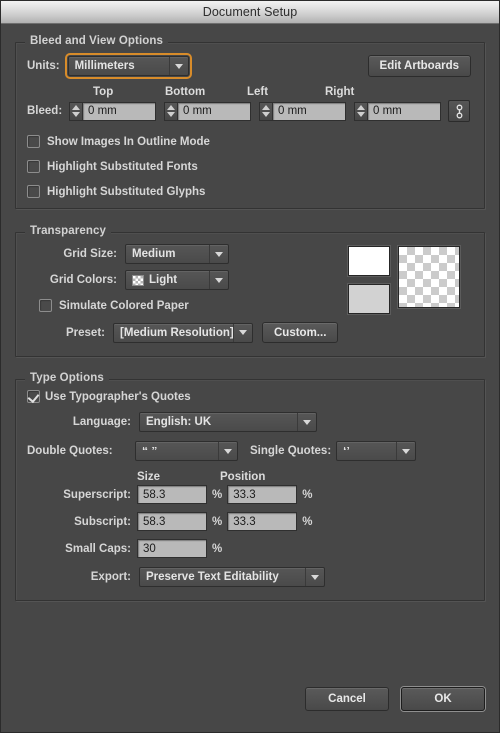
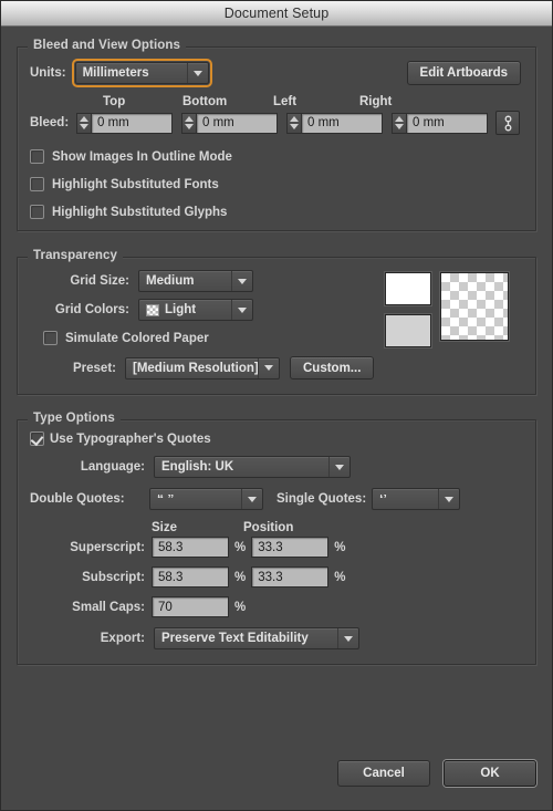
  Document Setup
  Bleed and View Options
  Units:
  Millimeters
  Edit Artboards
  Top
  Bottom
  Left
  Right
  Bleed:
  0 mm
  0 mm
  0 mm
  0 mm
  Show Images In Outline Mode
  Highlight Substituted Fonts
  Highlight Substituted Glyphs
  Transparency
  Grid Size:
  Medium
  Grid Colors:
  Light
  Simulate Colored Paper
  Preset:
  [Medium Resolution]
  Custom...
  Type Options
  Use Typographer's Quotes
  Language:
  English: UK
  Double Quotes:
  “ ”
  Single Quotes:
  ‘’
  Size
  Position
  Superscript:
  58.3
  %
  33.3
  %
  Subscript:
  58.3
  %
  33.3
  %
  Small Caps:
- 30
+ 70
  %
  Export:
  Preserve Text Editability
  Cancel
  OK
